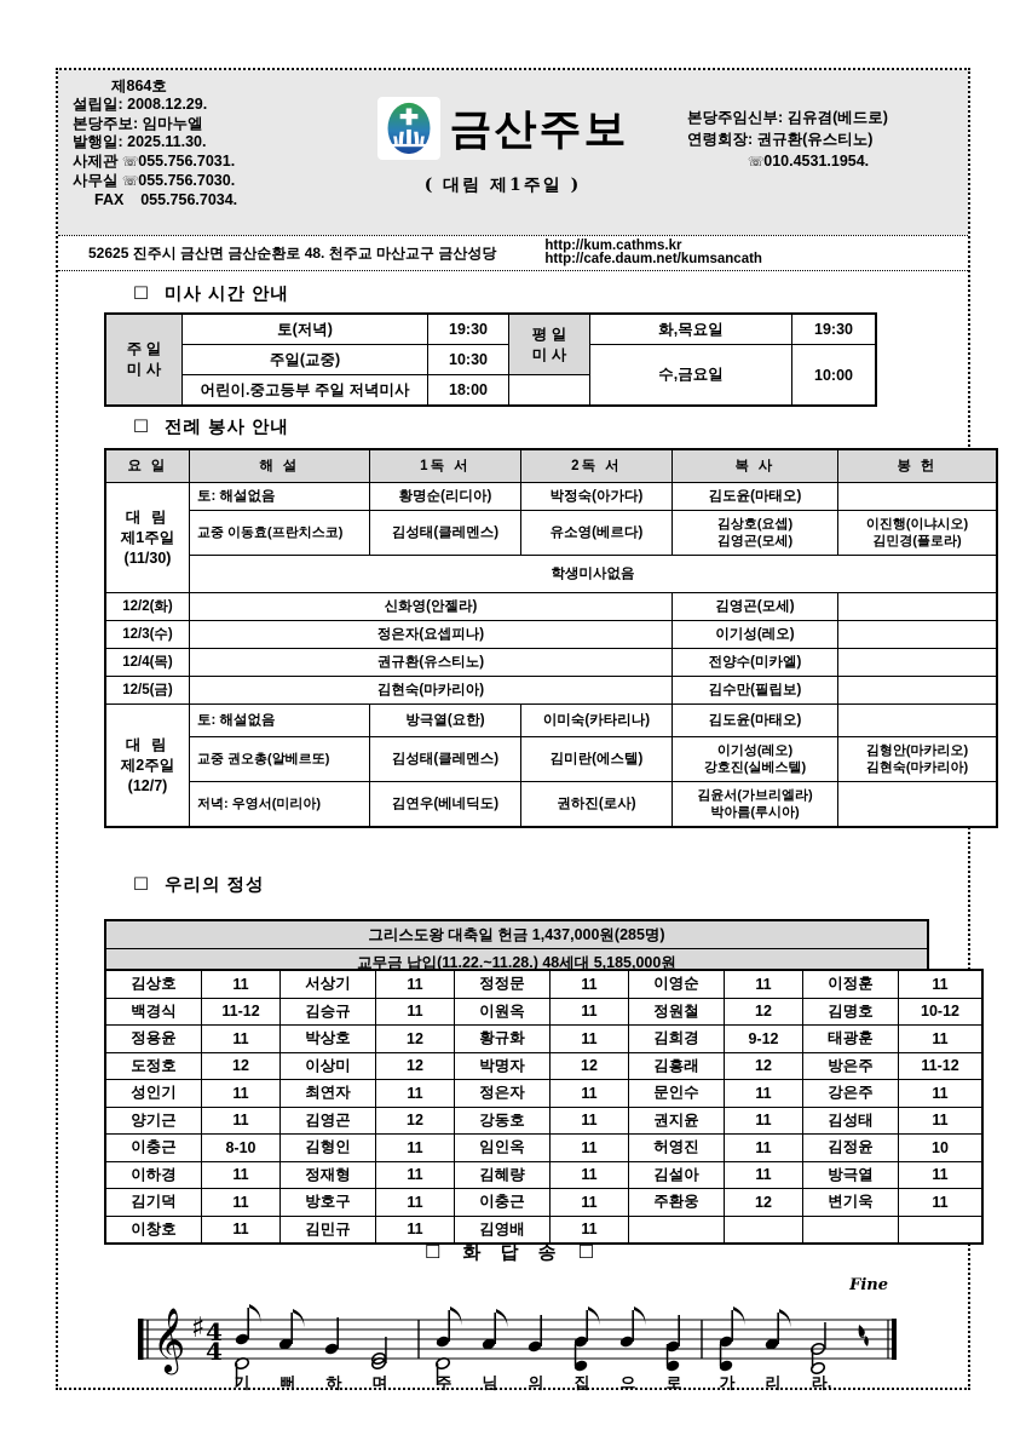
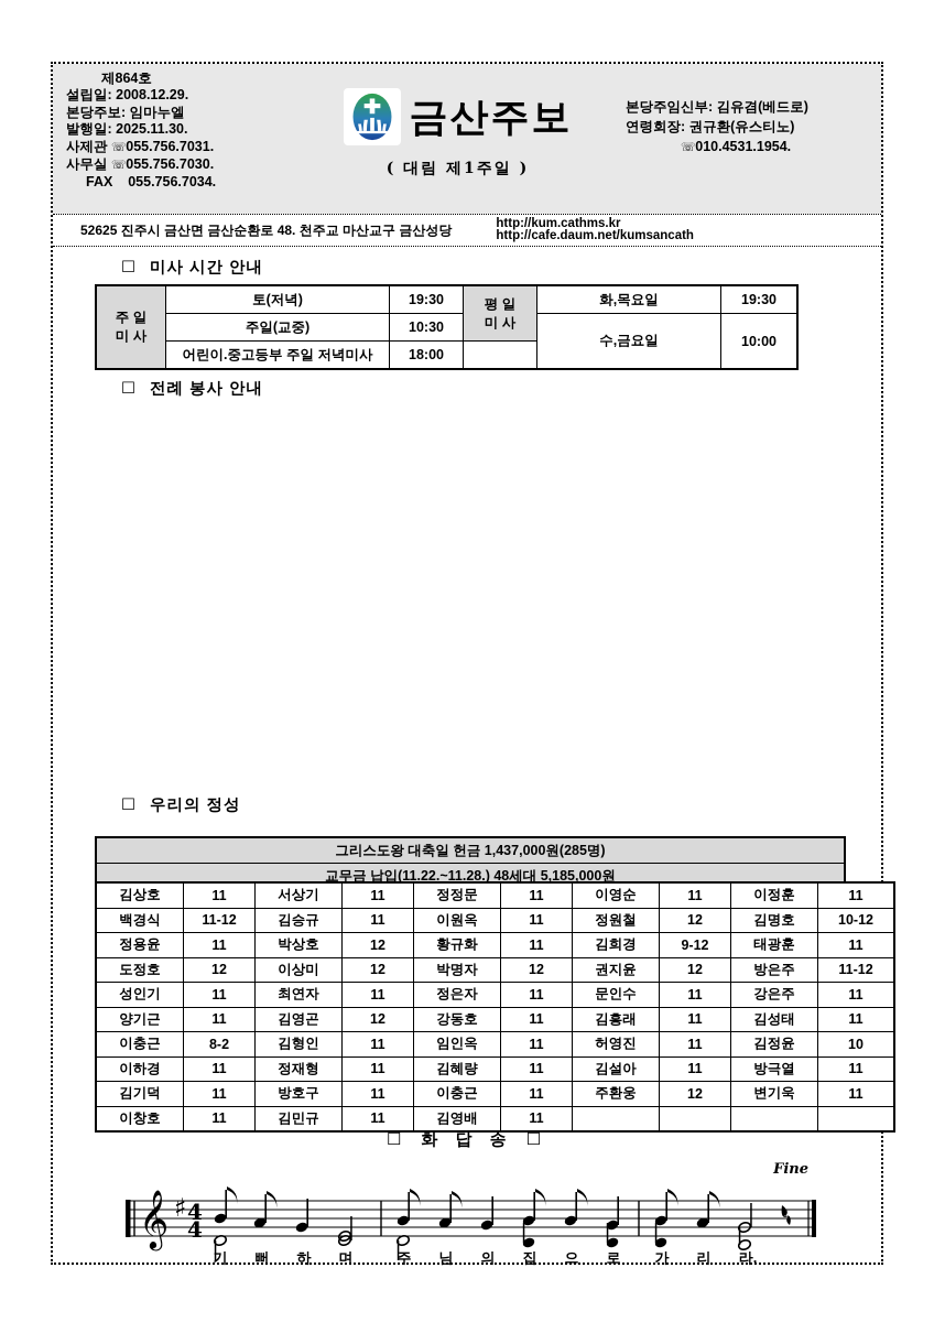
  제864호
  설립일: 2008.12.29.
  본당주보: 임마누엘
  발행일: 2025.11.30.
  사제관 ☏055.756.7031.
  사무실 ☏055.756.7030.
  FAX 055.756.7034.
  금산주보
  ( 대림 제1주일 )
  본당주임신부: 김유겸(베드로)
  연령회장: 권규환(유스티노)
  ☏010.4531.1954.
  52625 진주시 금산면 금산순환로 48. 천주교 마산교구 금산성당
  http://kum.cathms.kr
  http://cafe.daum.net/kumsancath
  ☐ 미사 시간 안내
  주 일 미 사	토(저녁)	19:30	평 일 미 사	화,목요일	19:30
  주일(교중)	10:30	수,금요일	10:00
  어린이.중고등부 주일 저녁미사	18:00
  ☐ 전례 봉사 안내
- 요 일	해 설	1독 서	2독 서	복 사	봉 헌
- 대 림 제1주일 (11/30)	토: 해설없음	황명순(리디아)	박정숙(아가다)	김도윤(마태오)
- 교중 이동효(프란치스코)	김성태(클레멘스)	유소영(베르다)	김상호(요셉) 김영곤(모세)	이진행(이냐시오) 김민경(플로라)
- 학생미사없음
- 12/2(화)	신화영(안젤라)	김영곤(모세)
- 12/3(수)	정은자(요셉피나)	이기성(레오)
- 12/4(목)	권규환(유스티노)	전양수(미카엘)
- 12/5(금)	김현숙(마카리아)	김수만(필립보)
- 대 림 제2주일 (12/7)	토: 해설없음	방극열(요한)	이미숙(카타리나)	김도윤(마태오)
- 교중 권오총(알베르또)	김성태(클레멘스)	김미란(에스텔)	이기성(레오) 강호진(실베스텔)	김형안(마카리오) 김현숙(마카리아)
- 저녁: 우영서(미리아)	김연우(베네딕도)	권하진(로사)	김윤서(가브리엘라) 박아름(루시아)
  ☐ 우리의 정성
  그리스도왕 대축일 헌금 1,437,000원(285명)
  교무금 납입(11.22.~11.28.) 48세대 5,185,000원
  김상호	11	서상기	11	정정문	11	이영순	11	이정훈	11
  백경식	11-12	김승규	11	이원옥	11	정원철	12	김명호	10-12
  정용윤	11	박상호	12	황규화	11	김희경	9-12	태광훈	11
- 도정호	12	이상미	12	박명자	12	김흥래	12	방은주	11-12
+ 도정호	12	이상미	12	박명자	12	권지윤	12	방은주	11-12
  성인기	11	최연자	11	정은자	11	문인수	11	강은주	11
- 양기근	11	김영곤	12	강동호	11	권지윤	11	김성태	11
+ 양기근	11	김영곤	12	강동호	11	김흥래	11	김성태	11
- 이충근	8-10	김형인	11	임인옥	11	허영진	11	김정윤	10
+ 이충근	8-2	김형인	11	임인옥	11	허영진	11	김정윤	10
  이하경	11	정재형	11	김혜량	11	김설아	11	방극열	11
  김기덕	11	방호구	11	이충근	11	주환웅	12	변기욱	11
  이창호	11	김민규	11	김영배	11
  ☐ 화 답 송 ☐
  Fine
  𝄞
  ♯
  4
  4
  기
  뻐
  하
  며
  주
  님
  의
  집
  으
  로
  가
  리
  라.
